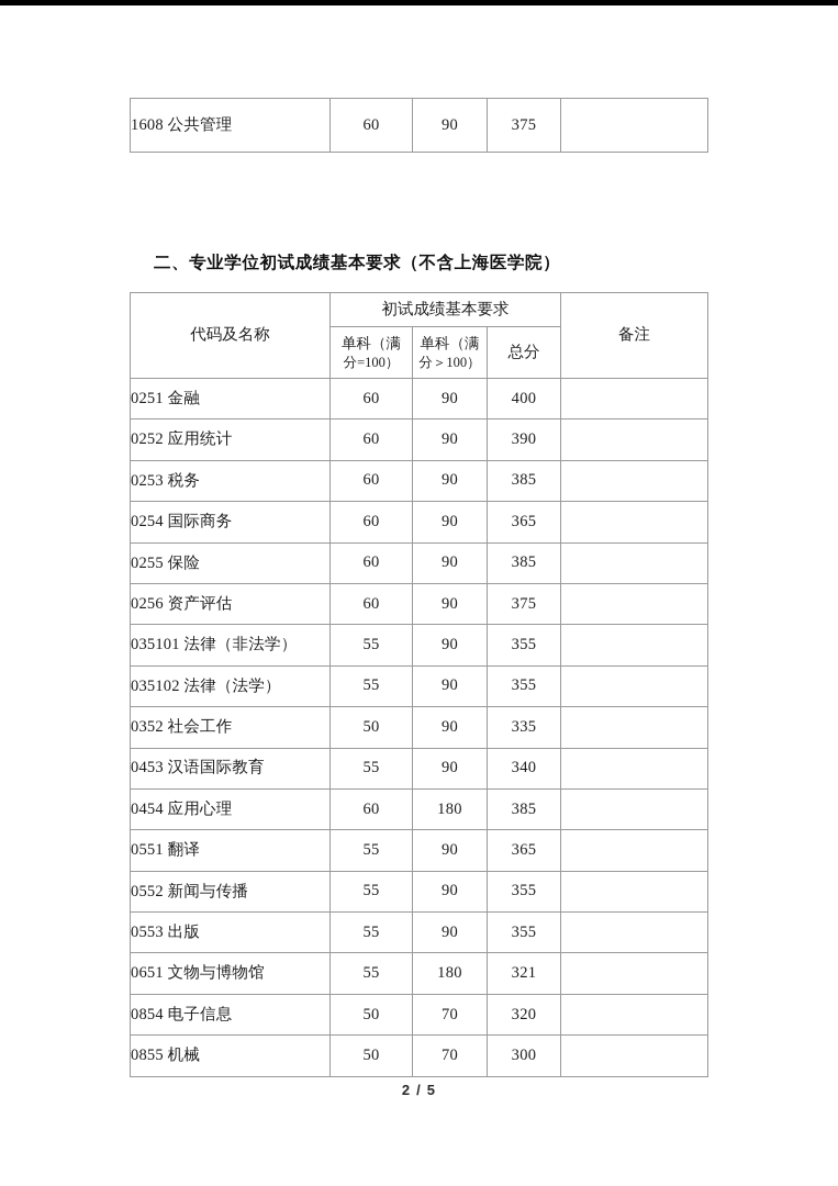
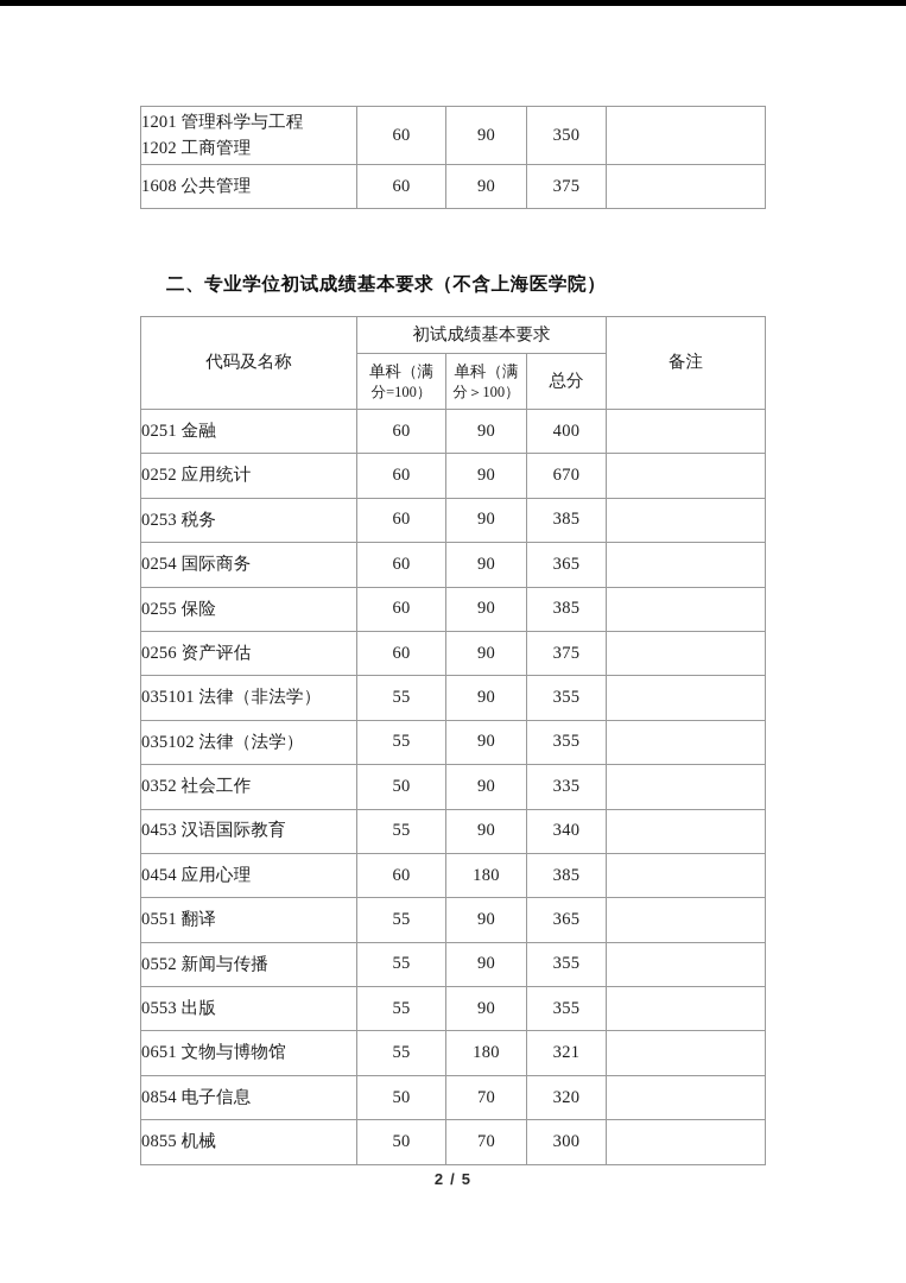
+ 1201 管理科学与工程1202 工商管理	60	90	350
  1608 公共管理	60	90	375
  二、专业学位初试成绩基本要求（不含上海医学院）
  代码及名称	初试成绩基本要求	备注
  单科（满 分=100）	单科（满 分＞100）	总分
  0251 金融	60	90	400
- 0252 应用统计	60	90	390
+ 0252 应用统计	60	90	670
  0253 税务	60	90	385
  0254 国际商务	60	90	365
  0255 保险	60	90	385
  0256 资产评估	60	90	375
  035101 法律（非法学）	55	90	355
  035102 法律（法学）	55	90	355
  0352 社会工作	50	90	335
  0453 汉语国际教育	55	90	340
  0454 应用心理	60	180	385
  0551 翻译	55	90	365
  0552 新闻与传播	55	90	355
  0553 出版	55	90	355
  0651 文物与博物馆	55	180	321
  0854 电子信息	50	70	320
  0855 机械	50	70	300
  2 / 5
